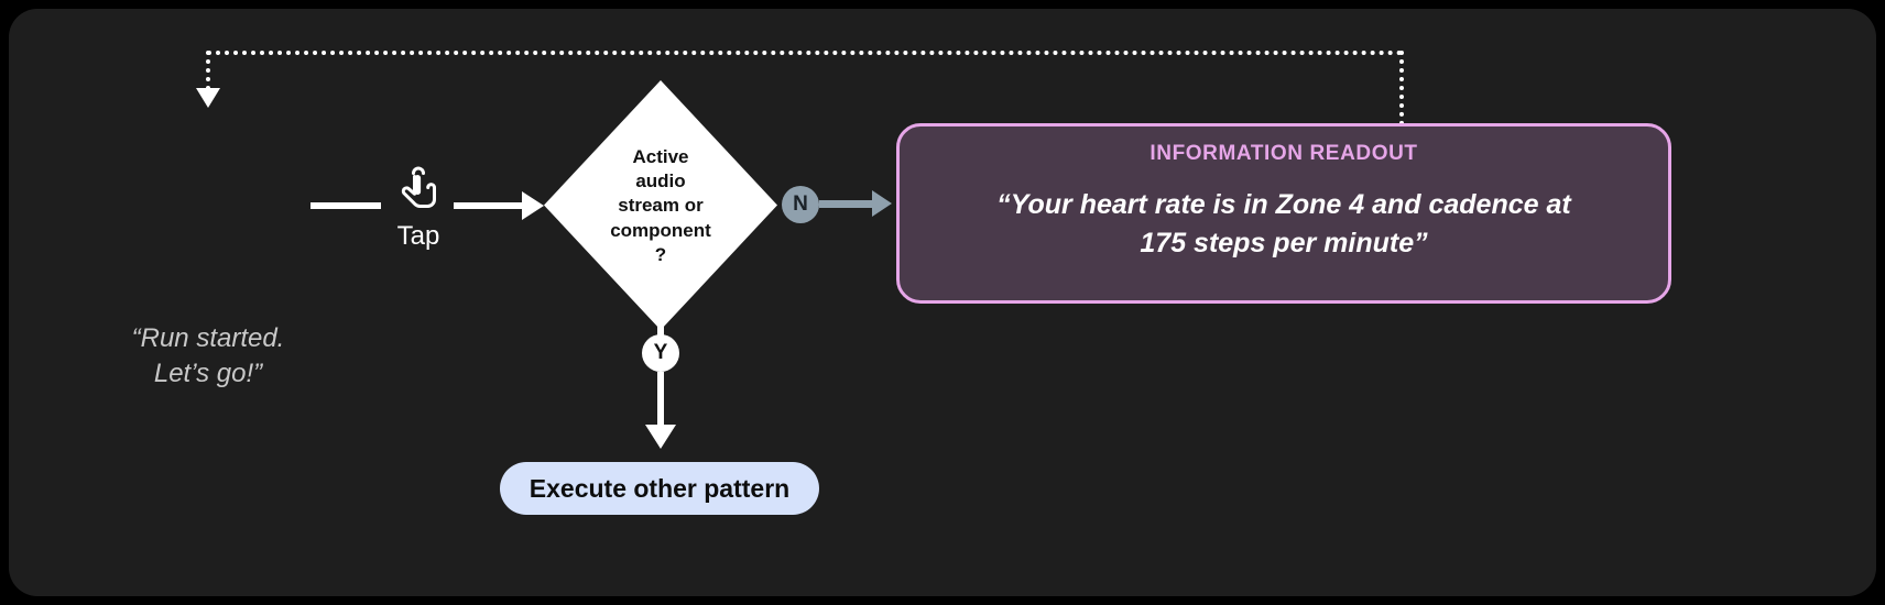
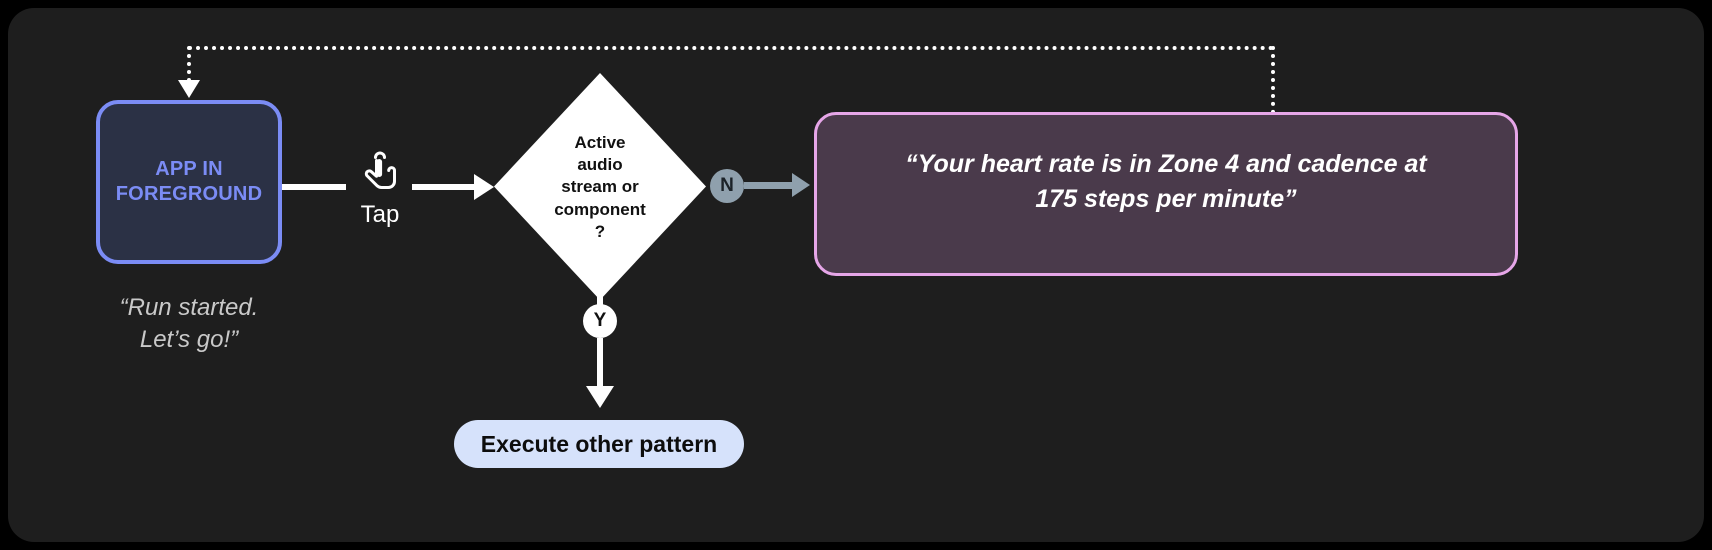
+ APP IN
+ FOREGROUND
  “Run started.
  Let’s go!”
  Tap
  Active
  audio
  stream or
  component
  ?
  N
  Y
  Execute other pattern
- INFORMATION READOUT
  “Your heart rate is in Zone 4 and cadence at
  175 steps per minute”
